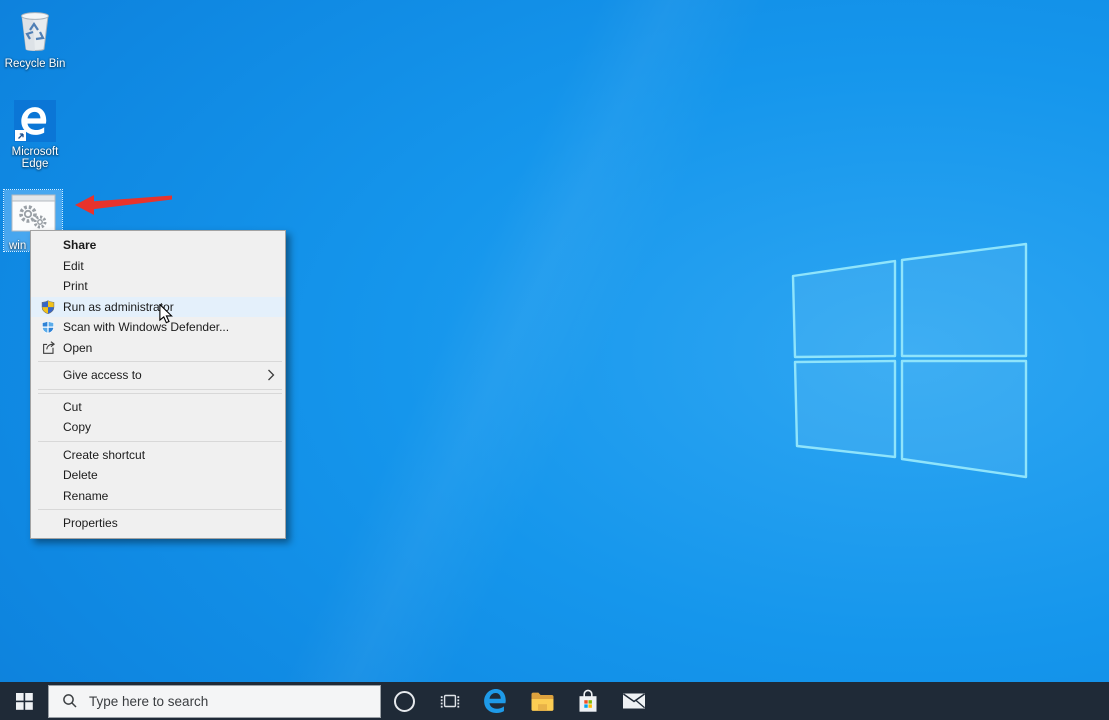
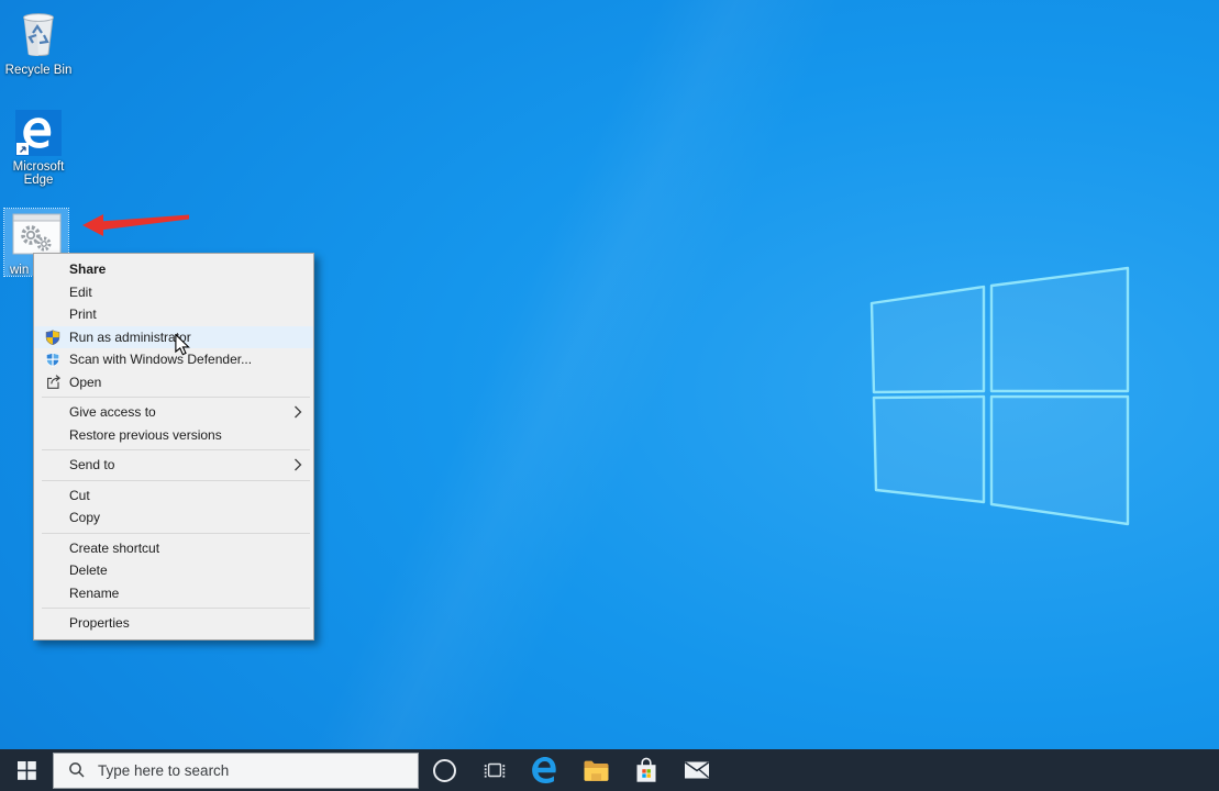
  Recycle Bin
  Microsoft Edge
  win
  Share
  Edit
  Print
  Run as administraor
  Scan with Windows Defender...
  Open
  Give access to
+ Restore previous versions
+ Send to
  Cut
  Copy
  Create shortcut
  Delete
  Rename
  Properties
  Type here to search
